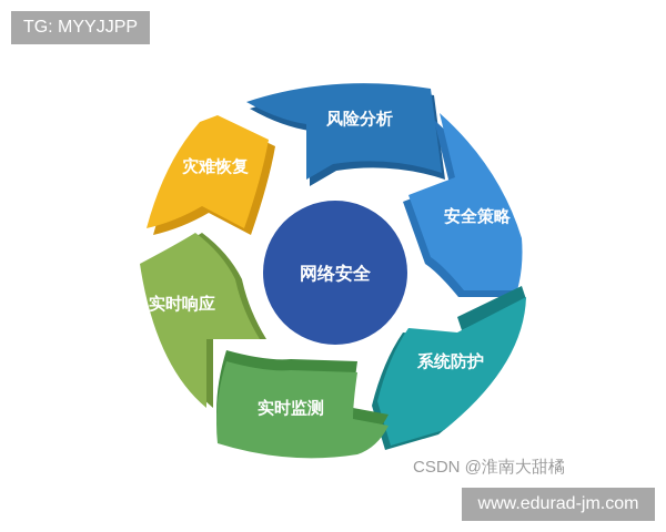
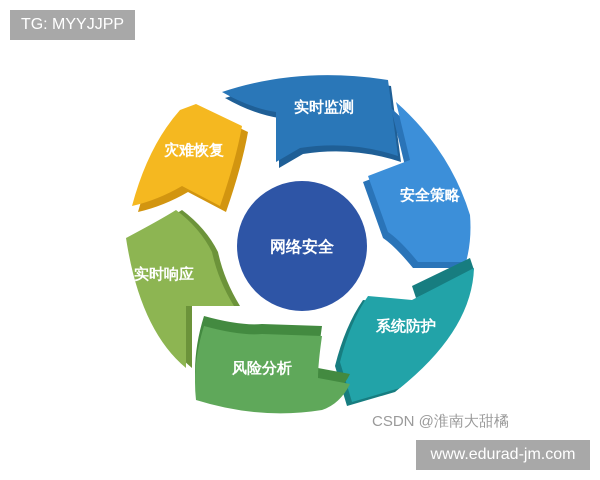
  TG: MYYJJPP
- 风险分析
+ 实时监测
  安全策略
  系统防护
- 实时监测
+ 风险分析
  实时响应
  灾难恢复
  网络安全
  CSDN @淮南大甜橘
  www.edurad-jm.com
